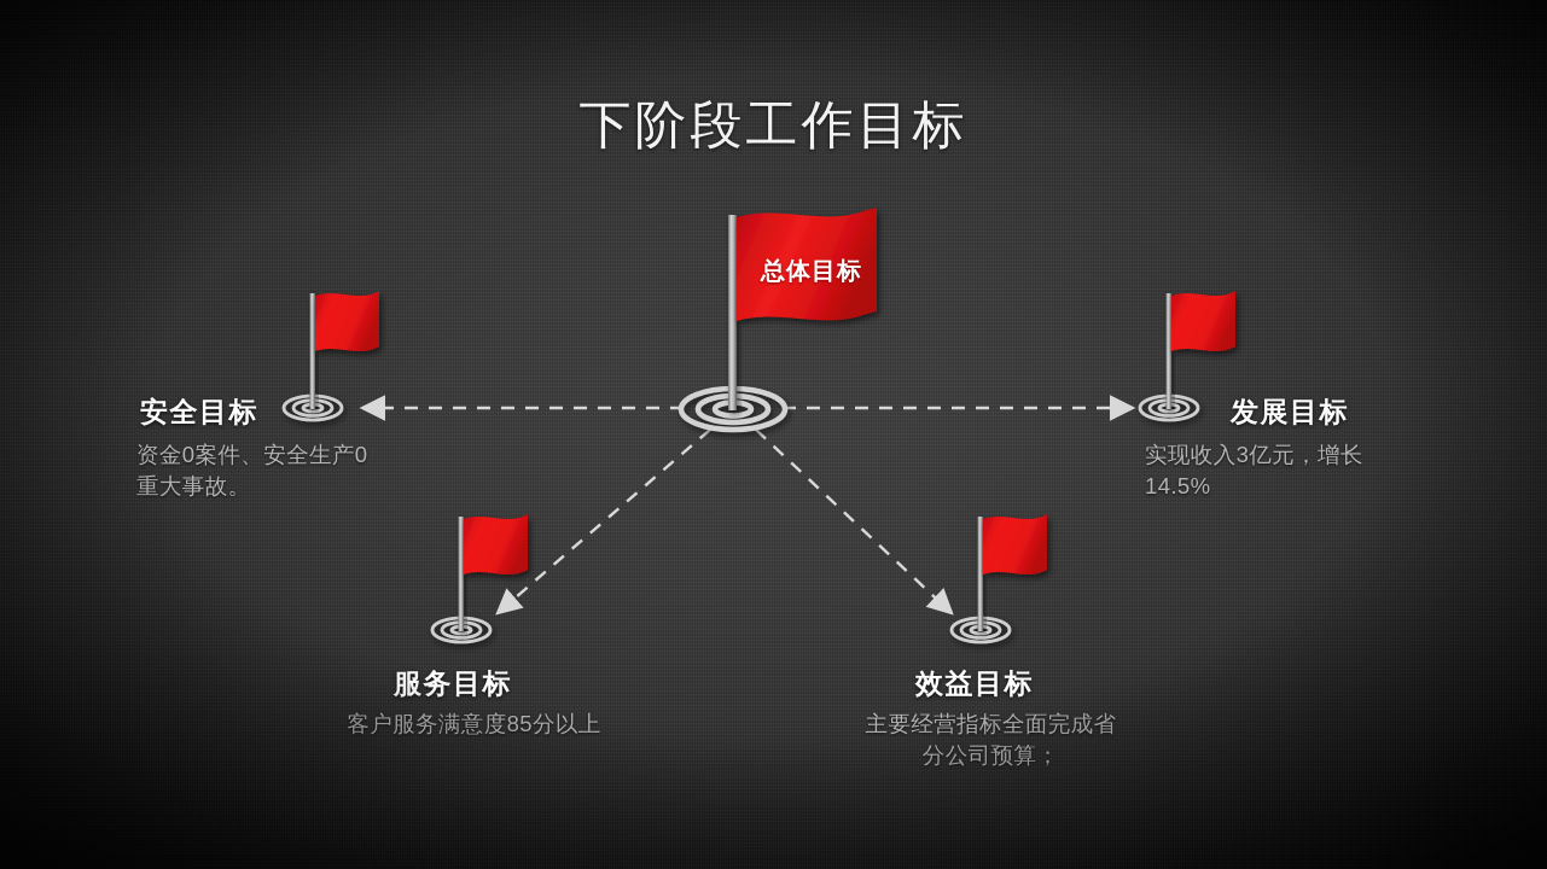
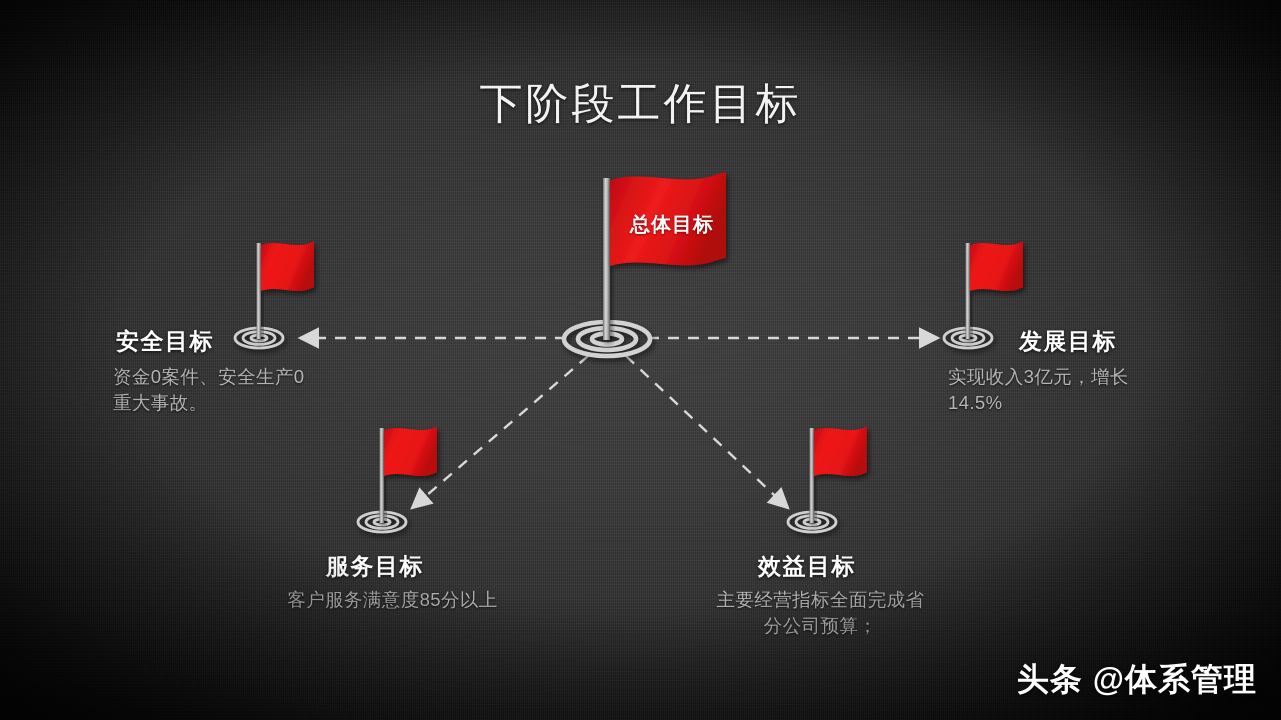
+ 头条 @体系管理
